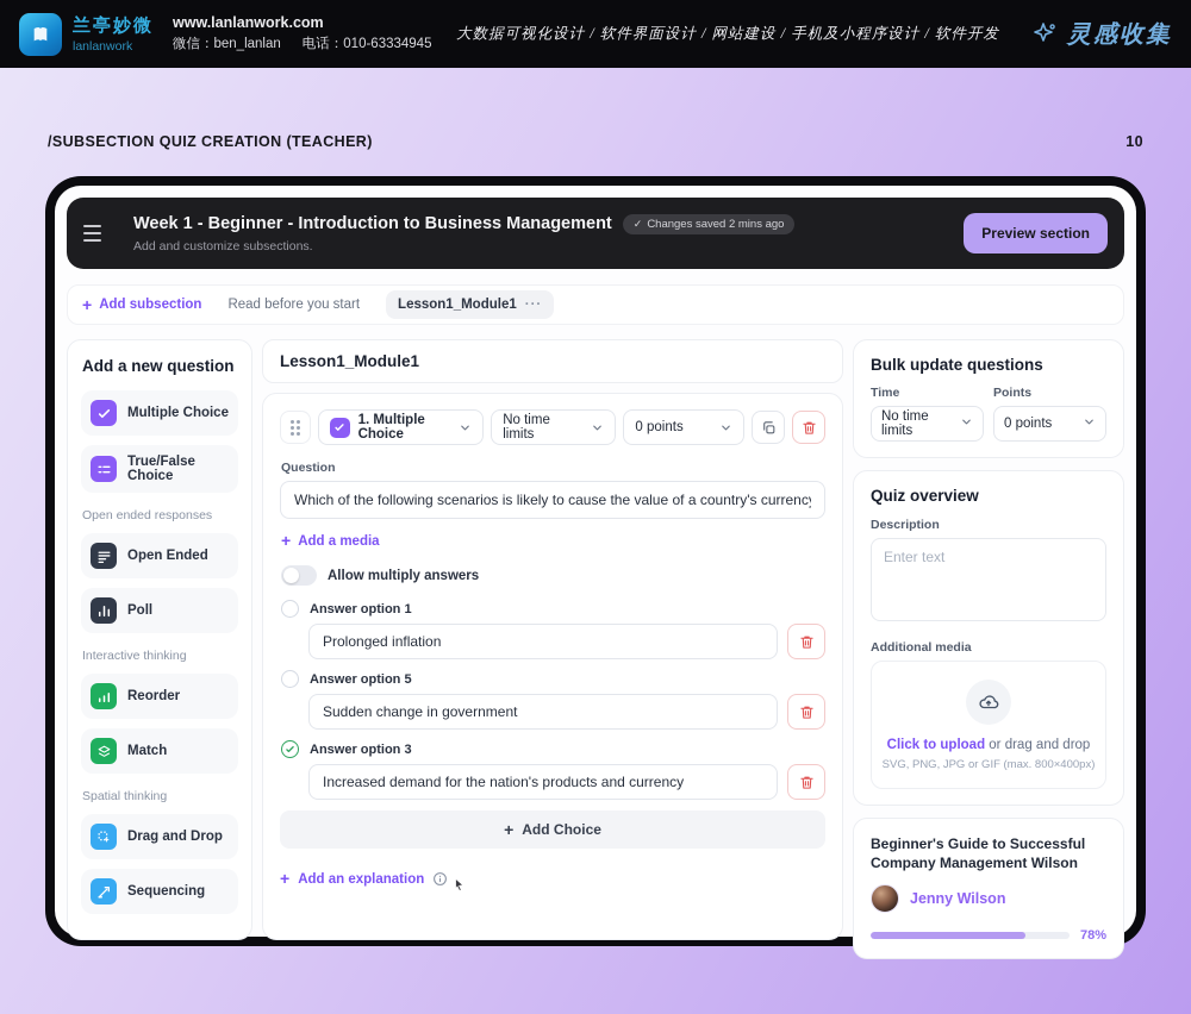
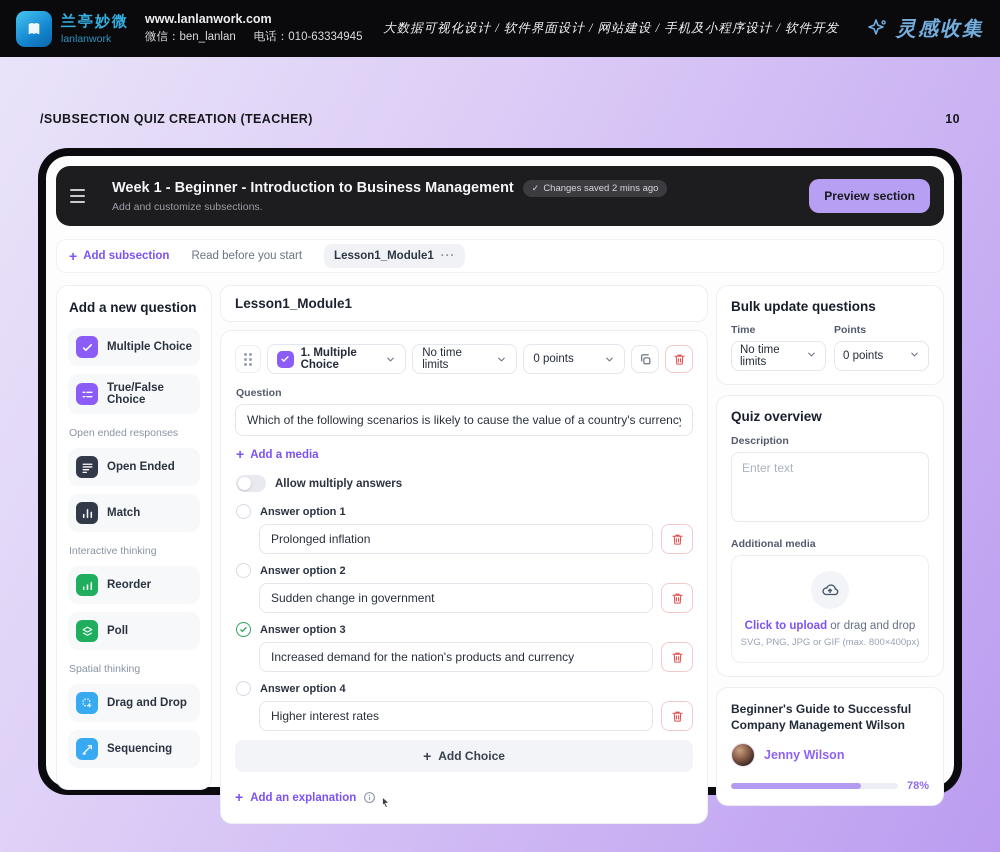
  兰亭妙微
  lanlanwork
  www.lanlanwork.com
  微信：ben_lanlan
  电话：010-63334945
  大数据可视化设计 / 软件界面设计 / 网站建设 / 手机及小程序设计 / 软件开发
  灵感收集
  /SUBSECTION QUIZ CREATION (TEACHER)
  10
  Week 1 - Beginner - Introduction to Business Management
  Changes saved 2 mins ago
  Add and customize subsections.
  Preview section
  Add subsection
  Read before you start
  Lesson1_Module1
  Add a new question
  Multiple Choice
  True/False Choice
  Open ended responses
  Open Ended
- Poll
+ Match
  Interactive thinking
  Reorder
- Match
+ Poll
  Spatial thinking
  Drag and Drop
  Sequencing
  Lesson1_Module1
  1. Multiple Choice
  No time limits
  0 points
  Question
  Which of the following scenarios is likely to cause the value of a country's currenc
  Add a media
  Allow multiply answers
  Answer option 1
  Prolonged inflation
- Answer option 5
+ Answer option 2
  Sudden change in government
  Answer option 3
  Increased demand for the nation's products and currency
+ Answer option 4
+ Higher interest rates
  Add Choice
  Add an explanation
  Bulk update questions
  Time
  No time limits
  Points
  0 points
  Quiz overview
  Description
  Enter text
  Additional media
  Click to upload or drag and drop
  SVG, PNG, JPG or GIF (max. 800×400px)
  Beginner's Guide to Successful Company Management Wilson
  Jenny Wilson
  78%
